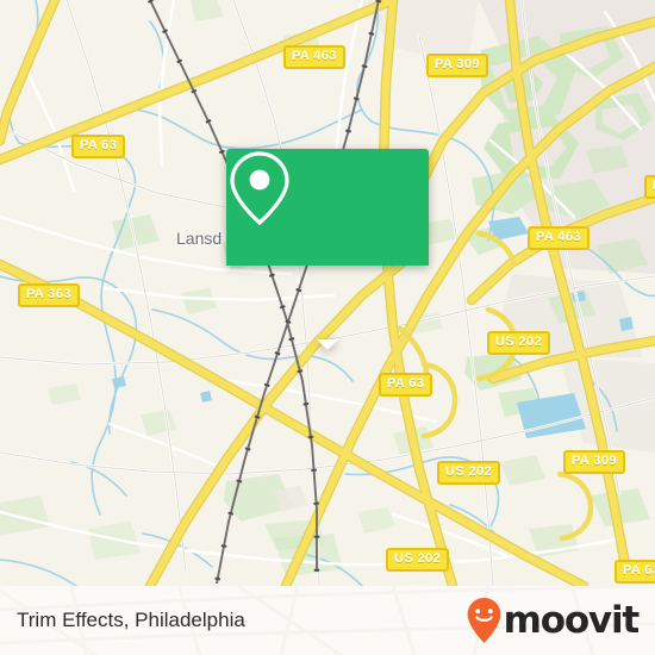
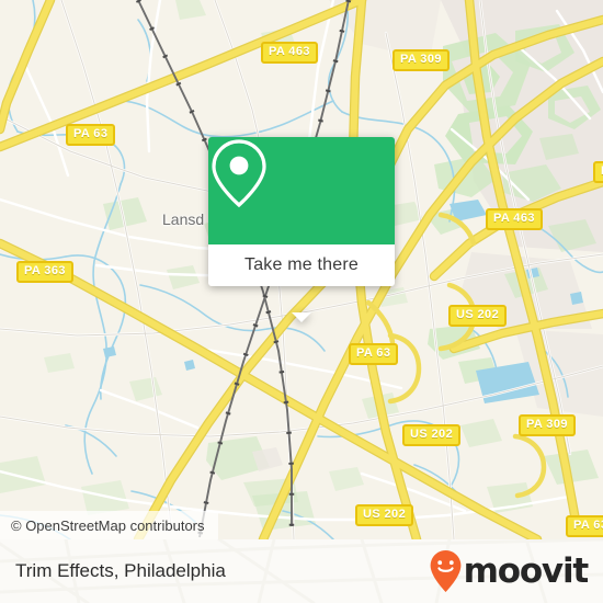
  Lansd
  PA 463
  PA 309
  PA 63
  PA 463
  PA 363
  US 202
  PA 63
  US 202
  PA 309
  US 202
  PA 6
+ Take me there
+ © OpenStreetMap contributors
  Trim Effects, Philadelphia
  moovit
